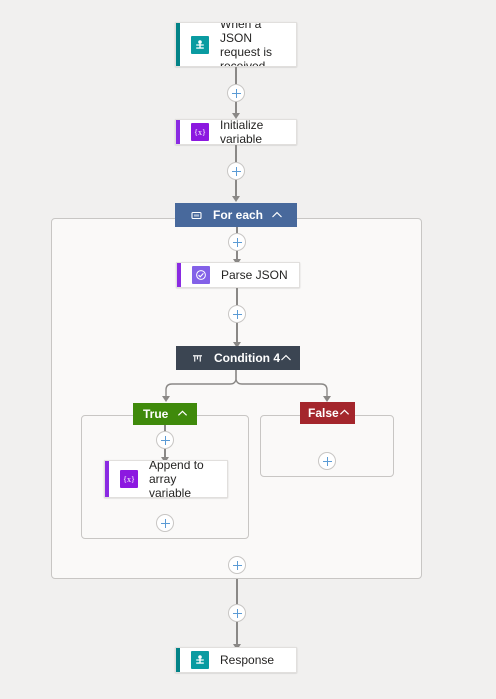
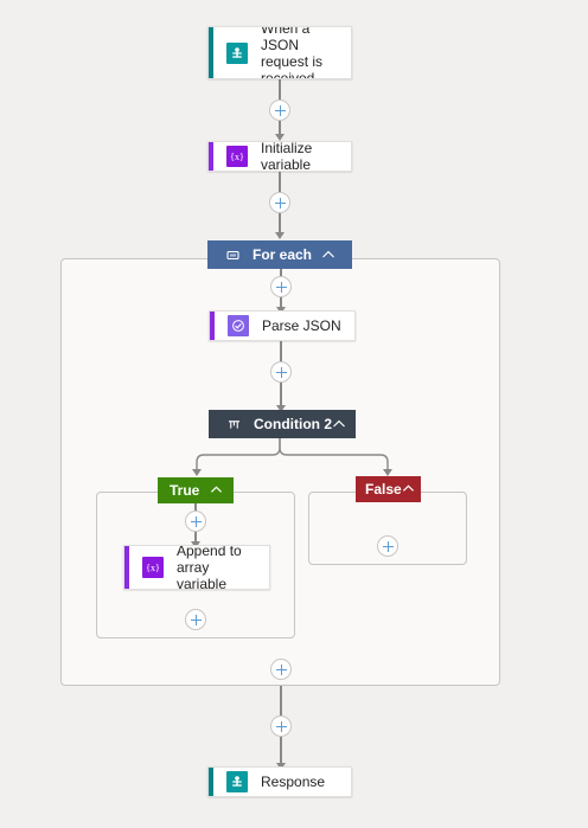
  When a JSON request is received
  {x}
  Initialize variable
  For each
  Parse JSON
- Condition 4
+ Condition 2
  True
  {x}
  Append to array variable
  False
  Response
